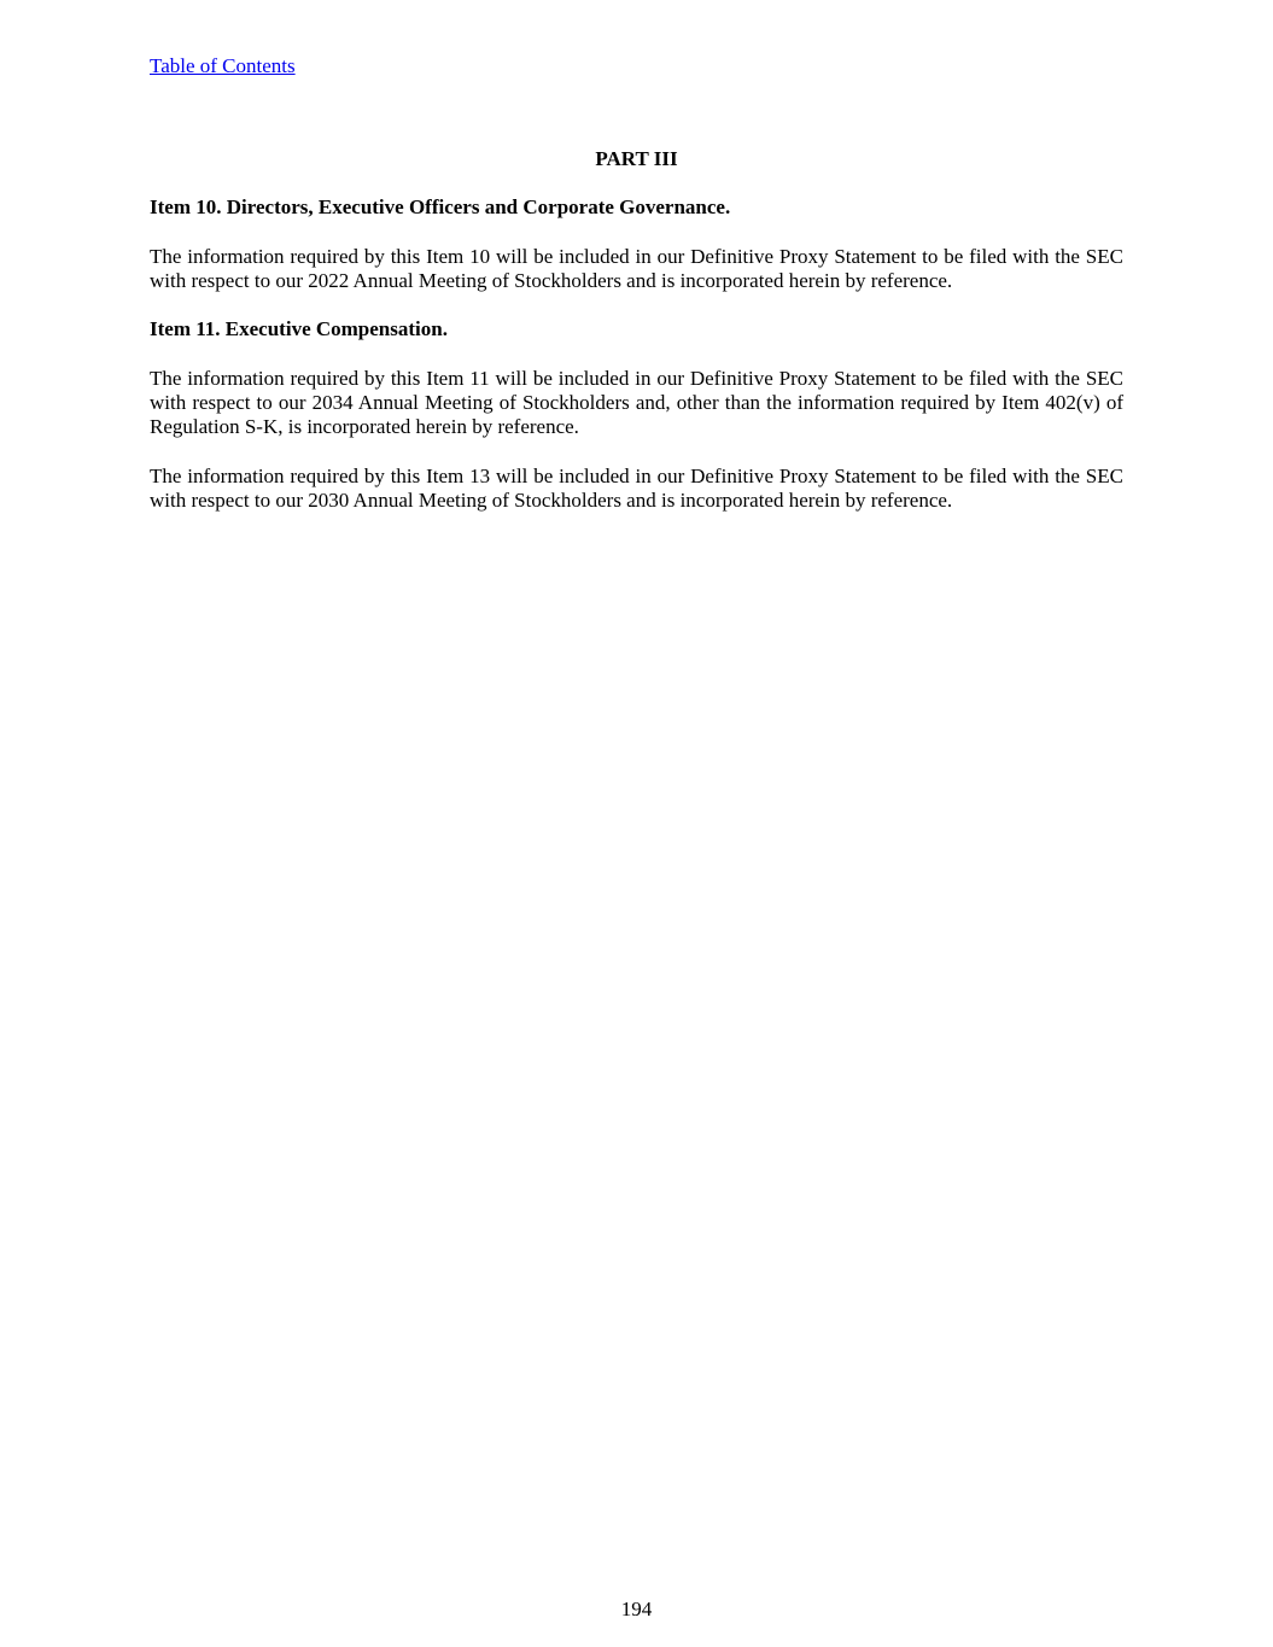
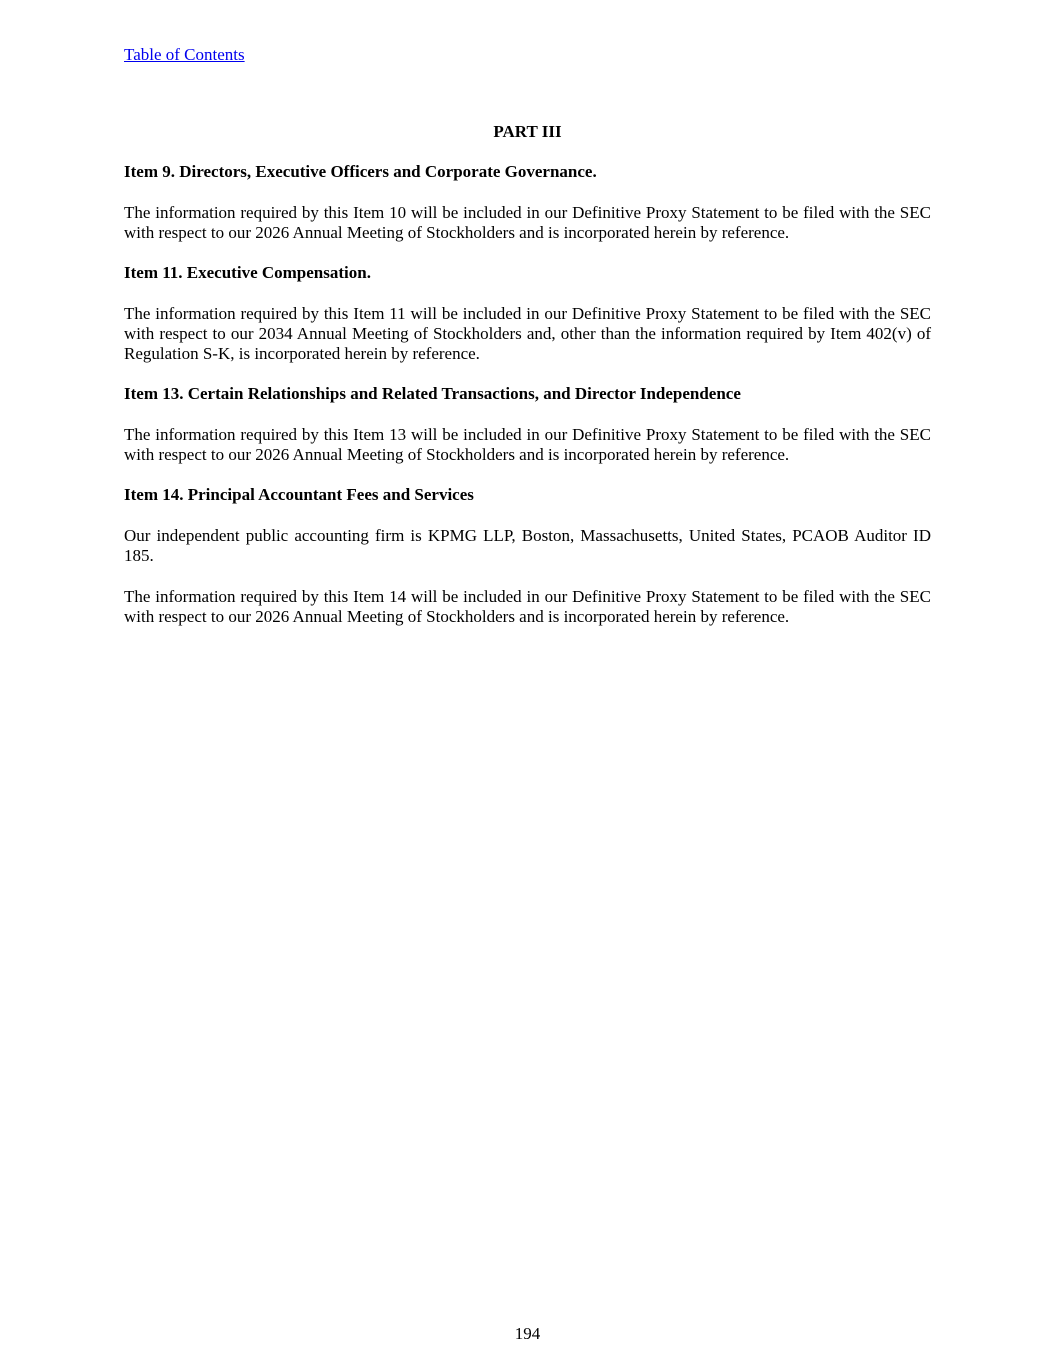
  Table of Contents
  PART III
- Item 10. Directors, Executive Officers and Corporate Governance.
+ Item 9. Directors, Executive Officers and Corporate Governance.
- The information required by this Item 10 will be included in our Definitive Proxy Statement to be filed with the SEC with respect to our 2022 Annual Meeting of Stockholders and is incorporated herein by reference.
+ The information required by this Item 10 will be included in our Definitive Proxy Statement to be filed with the SEC with respect to our 2026 Annual Meeting of Stockholders and is incorporated herein by reference.
  Item 11. Executive Compensation.
  The information required by this Item 11 will be included in our Definitive Proxy Statement to be filed with the SEC with respect to our 2034 Annual Meeting of Stockholders and, other than the information required by Item 402(v) of Regulation S-K, is incorporated herein by reference.
+ Item 13. Certain Relationships and Related Transactions, and Director Independence
- The information required by this Item 13 will be included in our Definitive Proxy Statement to be filed with the SEC with respect to our 2030 Annual Meeting of Stockholders and is incorporated herein by reference.
+ The information required by this Item 13 will be included in our Definitive Proxy Statement to be filed with the SEC with respect to our 2026 Annual Meeting of Stockholders and is incorporated herein by reference.
+ Item 14. Principal Accountant Fees and Services
+ Our independent public accounting firm is KPMG LLP, Boston, Massachusetts, United States, PCAOB Auditor ID 185.
+ The information required by this Item 14 will be included in our Definitive Proxy Statement to be filed with the SEC with respect to our 2026 Annual Meeting of Stockholders and is incorporated herein by reference.
  194
